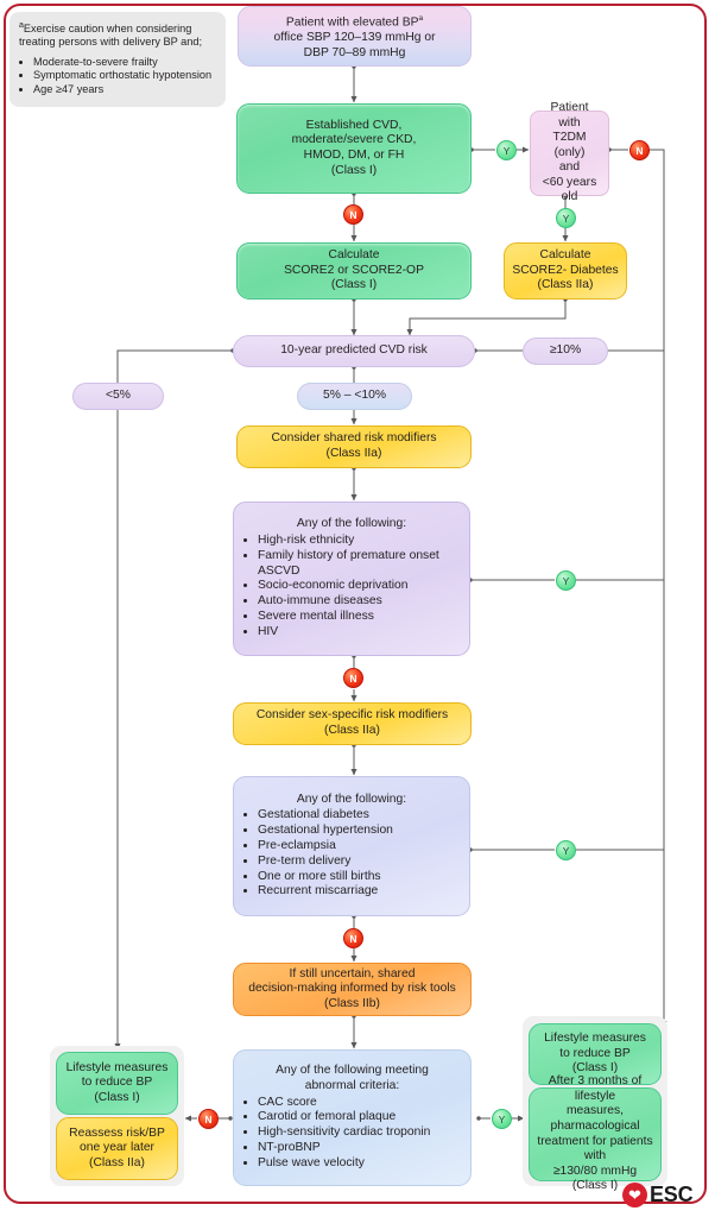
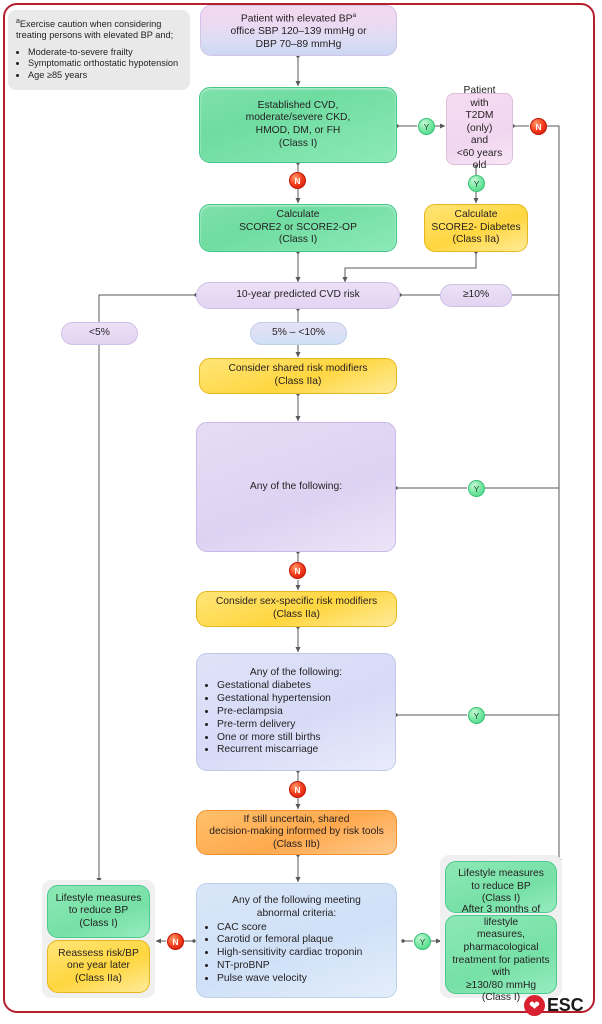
- Exercise caution when considering treating persons with delivery BP and;
+ Exercise caution when considering treating persons with elevated BP and;
  Moderate-to-severe frailty
  Symptomatic orthostatic hypotension
- Age ≥47 years
+ Age ≥85 years
  Patient with elevated BP
  ofﬁce SBP 120–139 mmHg or
  DBP 70–89 mmHg
  Established CVD,
  moderate/severe CKD,
  HMOD, DM, or FH
  (Class I)
  Patient with
  T2DM (only)
  and
  <60 years old
  Calculate
  SCORE2 or SCORE2-OP
  (Class I)
  Calculate
  SCORE2- Diabetes
  (Class IIa)
  10-year predicted CVD risk
  <5%
  5% – <10%
  ≥10%
  Consider shared risk modiﬁers
  (Class IIa)
  Any of the following:
- High-risk ethnicity
- Family history of premature onset ASCVD
- Socio-economic deprivation
- Auto-immune diseases
- Severe mental illness
- HIV
  Consider sex-speciﬁc risk modiﬁers
  (Class IIa)
  Any of the following:
  Gestational diabetes
  Gestational hypertension
  Pre-eclampsia
  Pre-term delivery
  One or more still births
  Recurrent miscarriage
  If still uncertain, shared
  decision-making informed by risk tools
  (Class IIb)
  Any of the following meeting
  abnormal criteria:
  CAC score
  Carotid or femoral plaque
  High-sensitivity cardiac troponin
  NT-proBNP
  Pulse wave velocity
  Lifestyle measures
  to reduce BP
  (Class I)
  Reassess risk/BP
  one year later
  (Class IIa)
  Lifestyle measures
  to reduce BP
  (Class I)
  After 3 months of lifestyle
  measures, pharmacological
  treatment for patients with
  ≥130/80 mmHg
  (Class I)
  Y
  N
  N
  Y
  Y
  N
  Y
  N
  Y
  N
  ❤
  ESC
